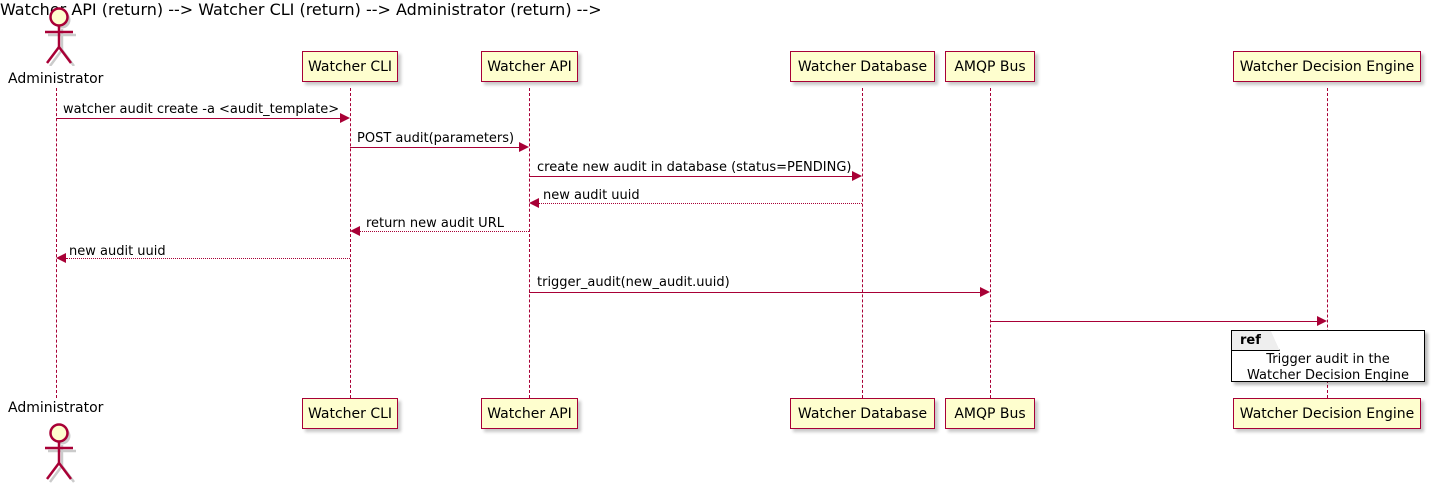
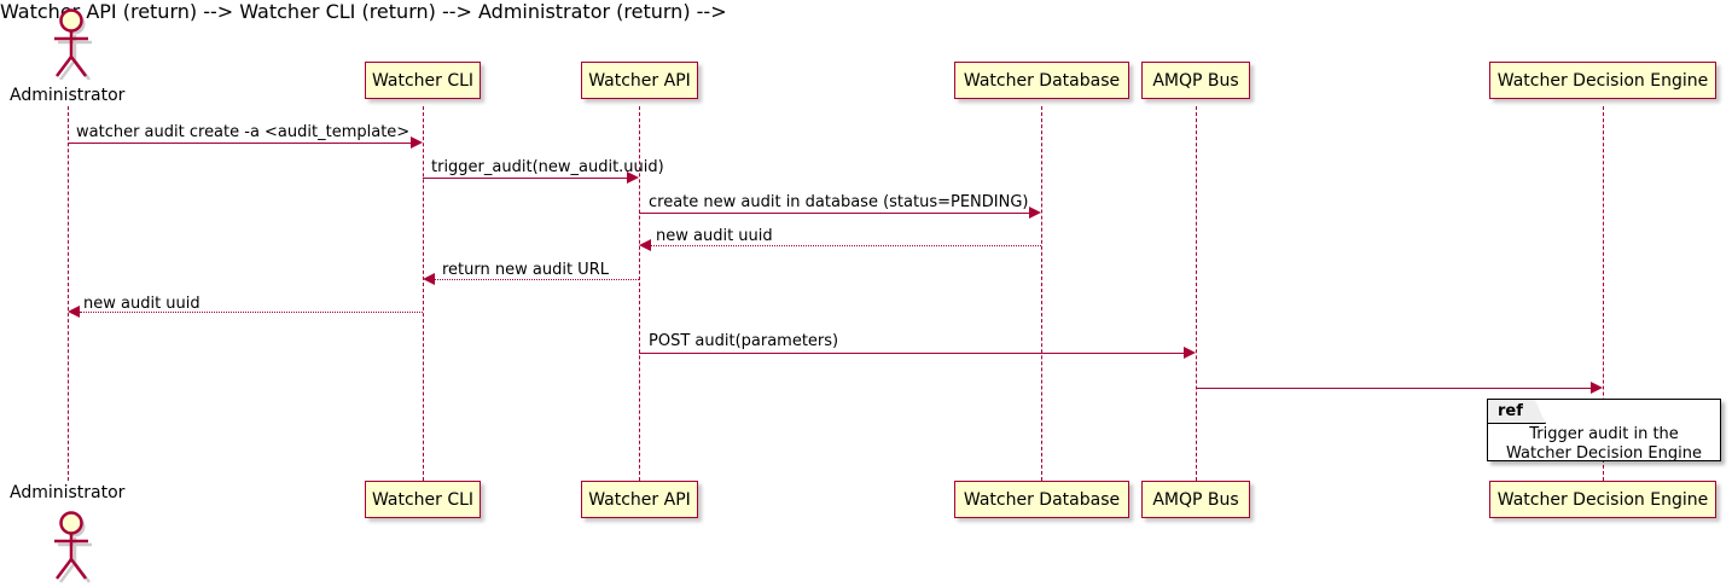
  Administrator
  Watcher CLI
  Watcher API
  Watcher Database
  AMQP Bus
  Watcher Decision Engine
  watcher audit create -a <audit_template>
- POST audit(parameters)
+ trigger_audit(new_audit.uuid)
  create new audit in database (status=PENDING)
  Watcher API (return) -->
  new audit uuid
  Watcher CLI (return) -->
  return new audit URL
  Administrator (return) -->
  new audit uuid
- trigger_audit(new_audit.uuid)
+ POST audit(parameters)
  ref
  Trigger audit in the
  Watcher Decision Engine
  Watcher CLI
  Watcher API
  Watcher Database
  AMQP Bus
  Watcher Decision Engine
  Administrator
